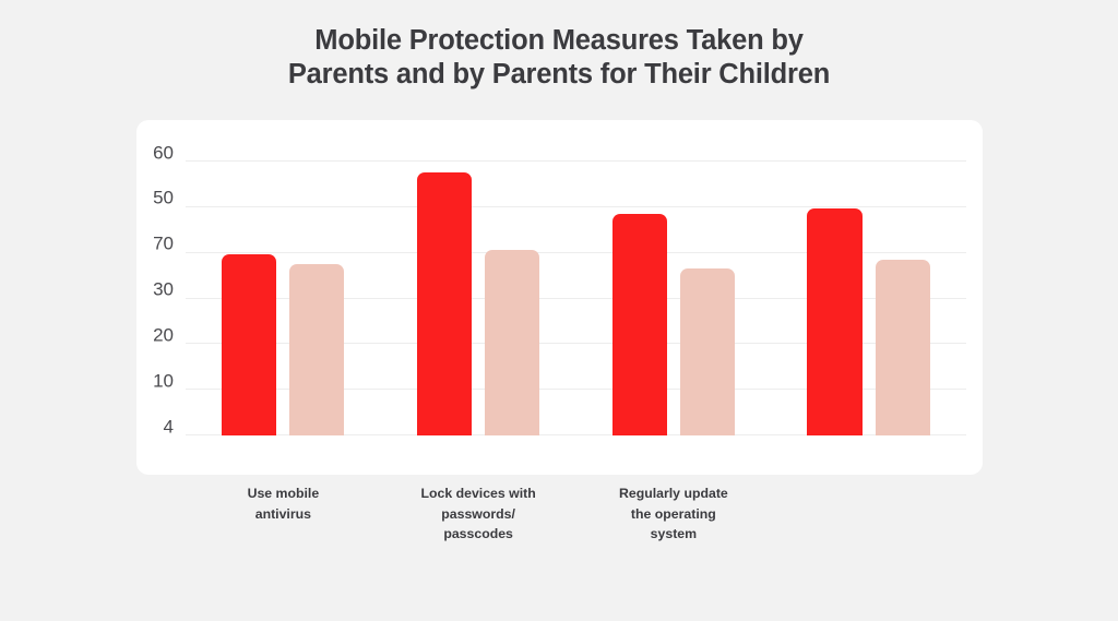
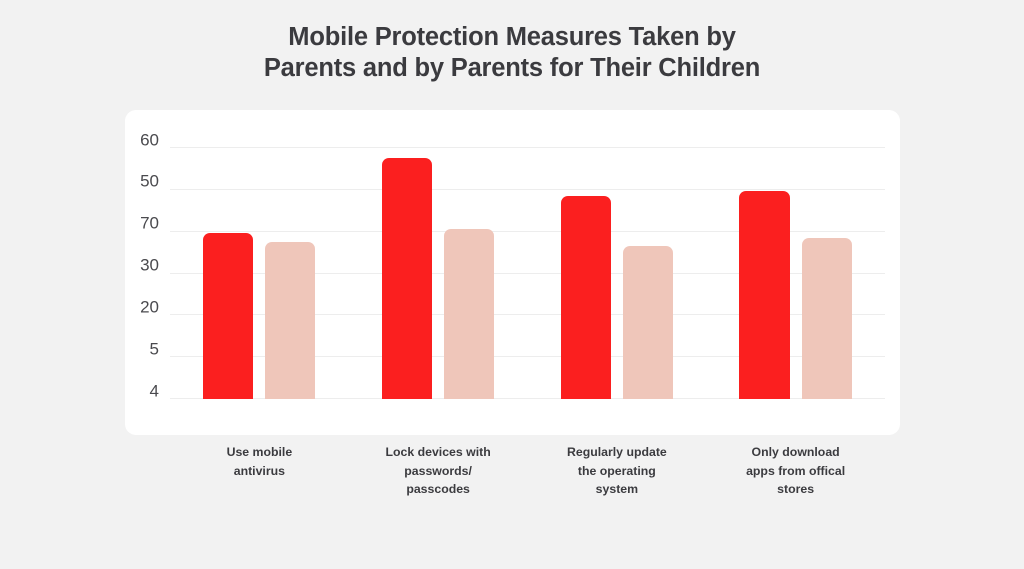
  Mobile Protection Measures Taken by
  Parents and by Parents for Their Children
  4
- 10
+ 5
  20
  30
  70
  50
  60
  Use mobile
  antivirus
  Lock devices with
  passwords/
  passcodes
  Regularly update
  the operating
  system
+ Only download
+ apps from offical
+ stores
